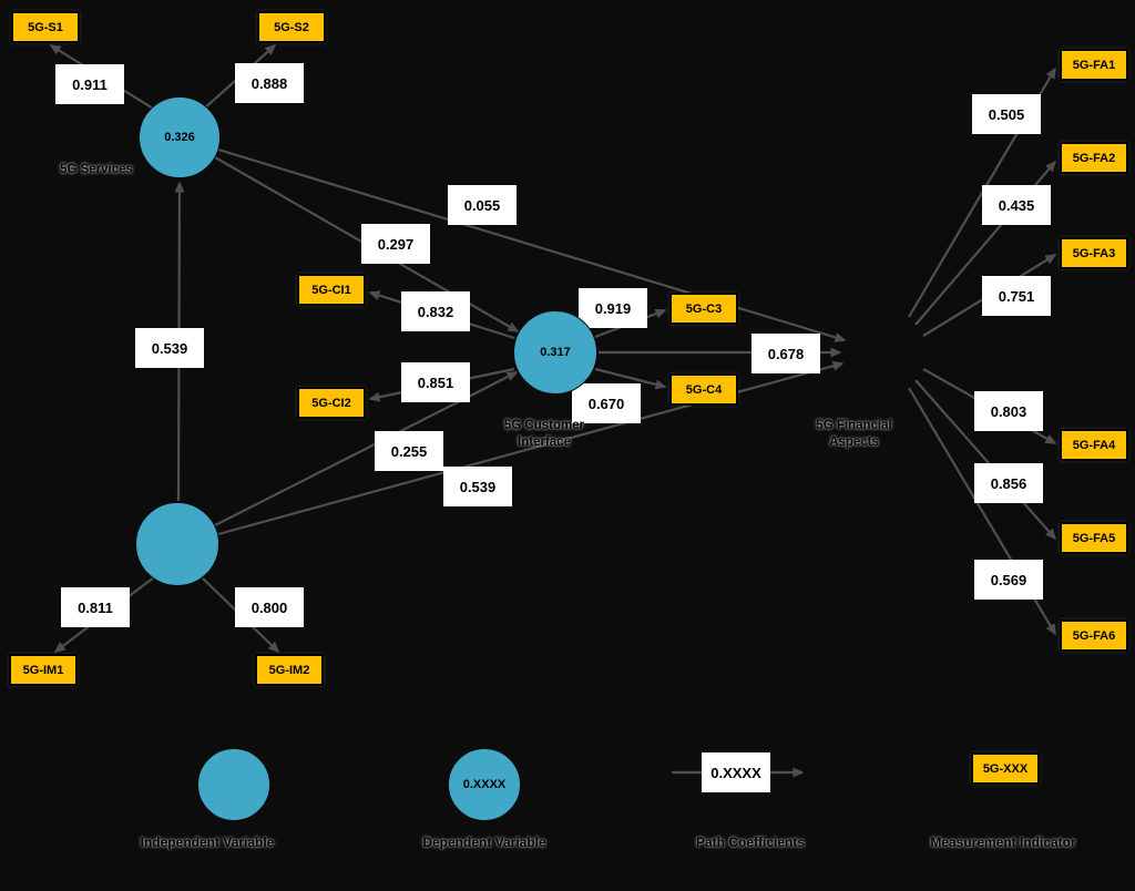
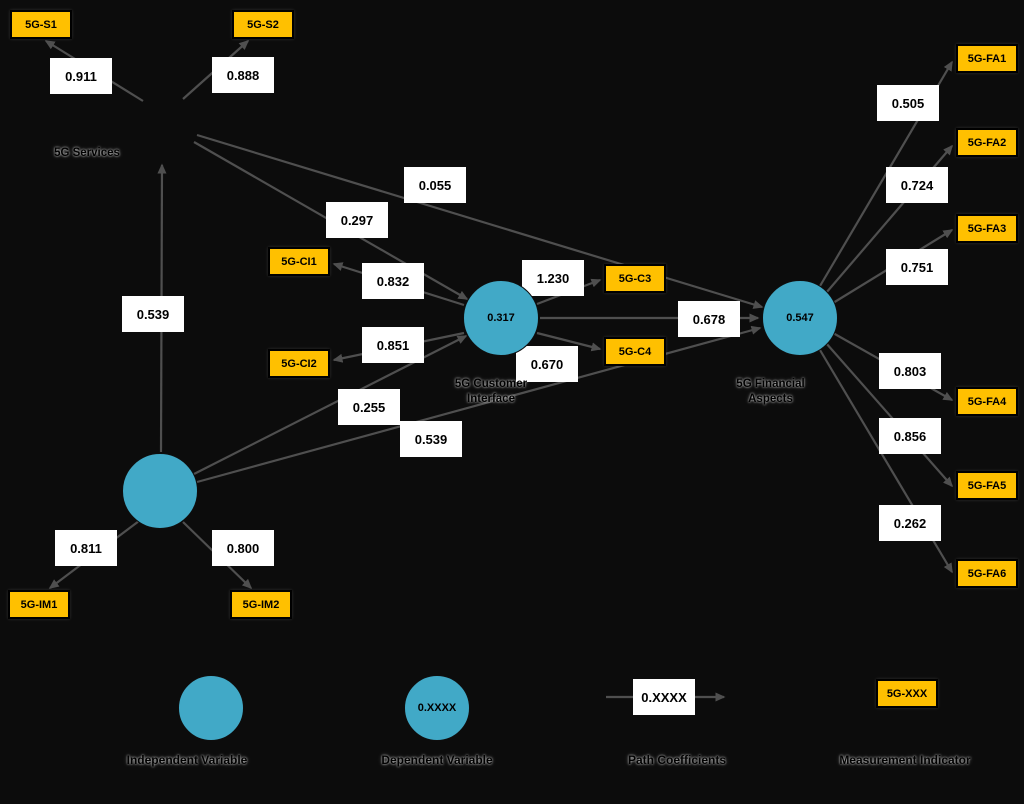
  0.911
  0.888
  0.055
  0.297
  0.539
  0.832
- 0.919
+ 1.230
  0.851
  0.670
  0.678
  0.255
  0.539
  0.811
  0.800
  0.505
- 0.435
+ 0.724
  0.751
  0.803
  0.856
- 0.569
+ 0.262
  5G-S1
  5G-S2
  5G-CI1
  5G-CI2
  5G-C3
  5G-C4
  5G-FA1
  5G-FA2
  5G-FA3
  5G-FA4
  5G-FA5
  5G-FA6
  5G-IM1
  5G-IM2
- 0.326
  0.317
+ 0.547
  5G Services
  5G Customer Interface
  5G Financial Aspects
  0.XXXX
  0.XXXX
  5G-XXX
  Independent Variable
  Dependent Variable
  Path Coefficients
  Measurement Indicator
